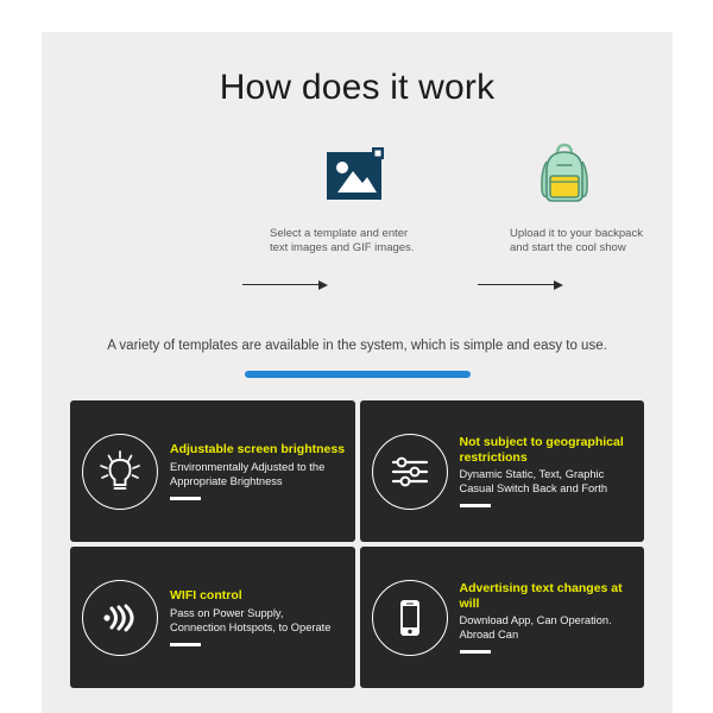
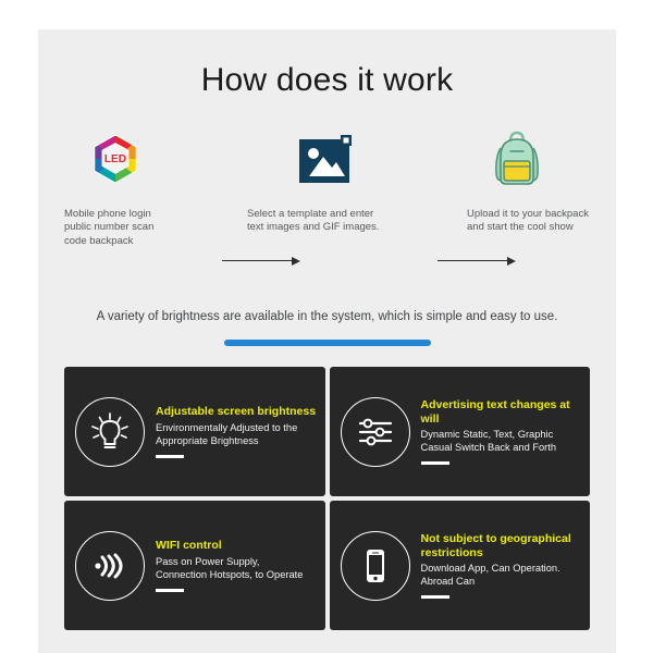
  How does it work
+ LED
+ Mobile phone login
+ public number scan
+ code backpack
  Select a template and enter
  text images and GIF images.
  Upload it to your backpack
  and start the cool show
- A variety of templates are available in the system, which is simple and easy to use.
+ A variety of brightness are available in the system, which is simple and easy to use.
  Adjustable screen brightness
  Environmentally Adjusted to the
  Appropriate Brightness
- Not subject to geographical restrictions
+ Advertising text changes at will
  Dynamic Static, Text, Graphic
  Casual Switch Back and Forth
  WIFI control
  Pass on Power Supply,
  Connection Hotspots, to Operate
- Advertising text changes at will
+ Not subject to geographical restrictions
  Download App, Can Operation.
  Abroad Can
